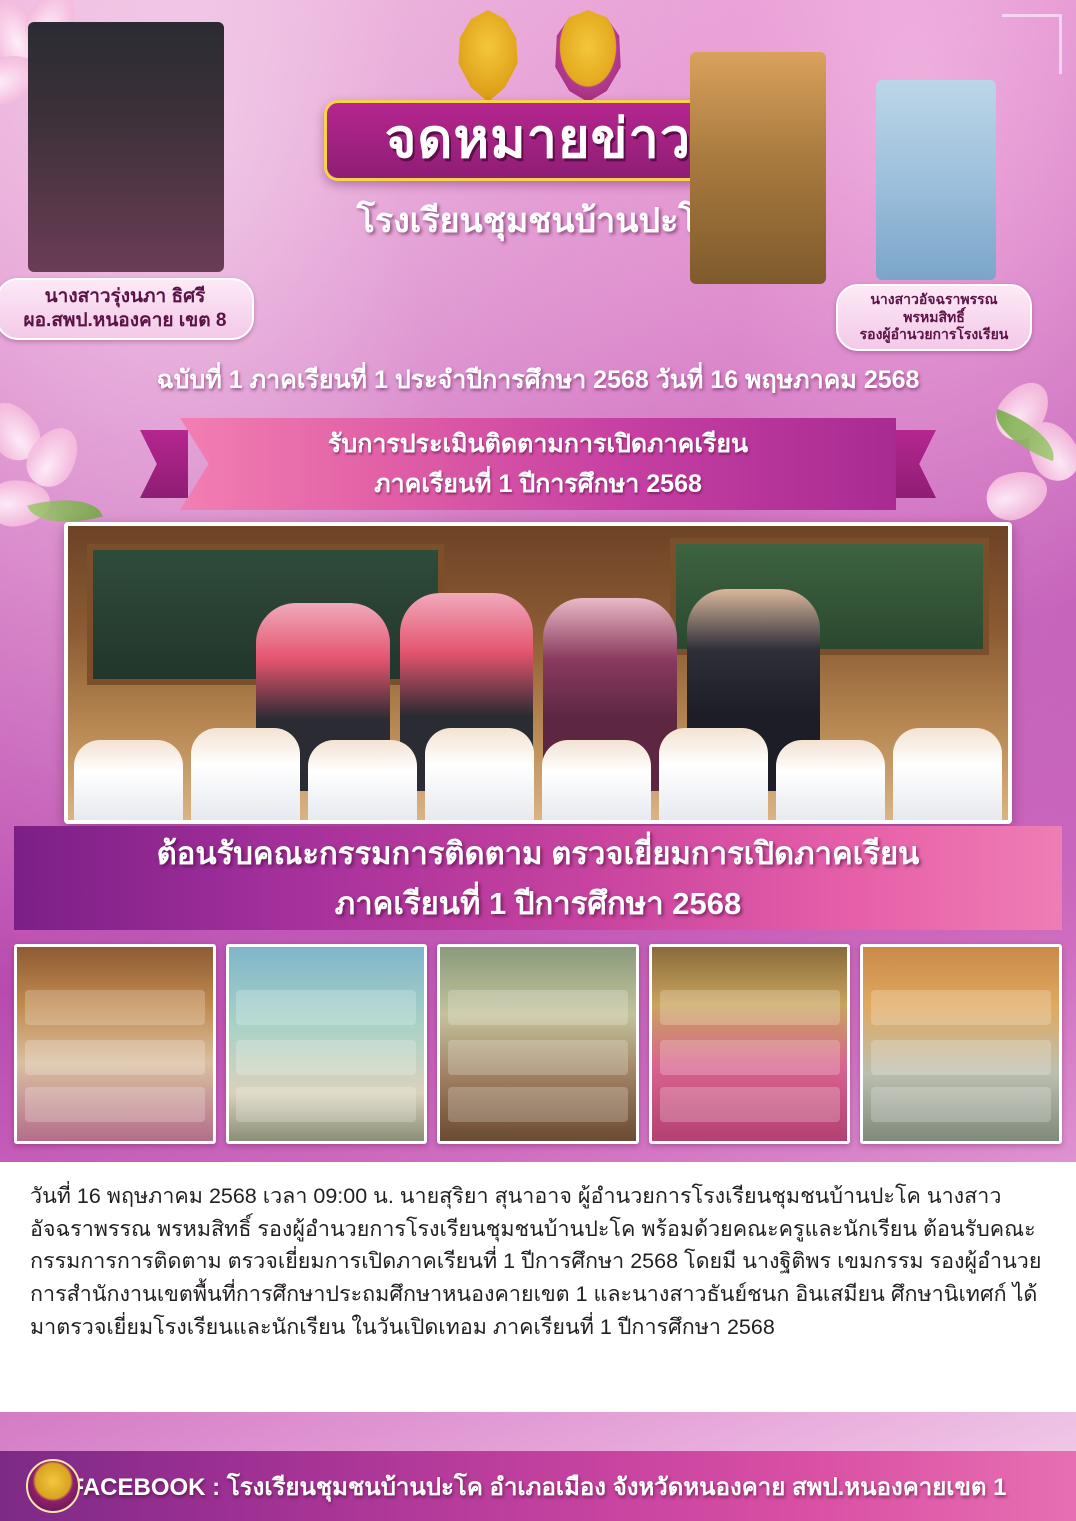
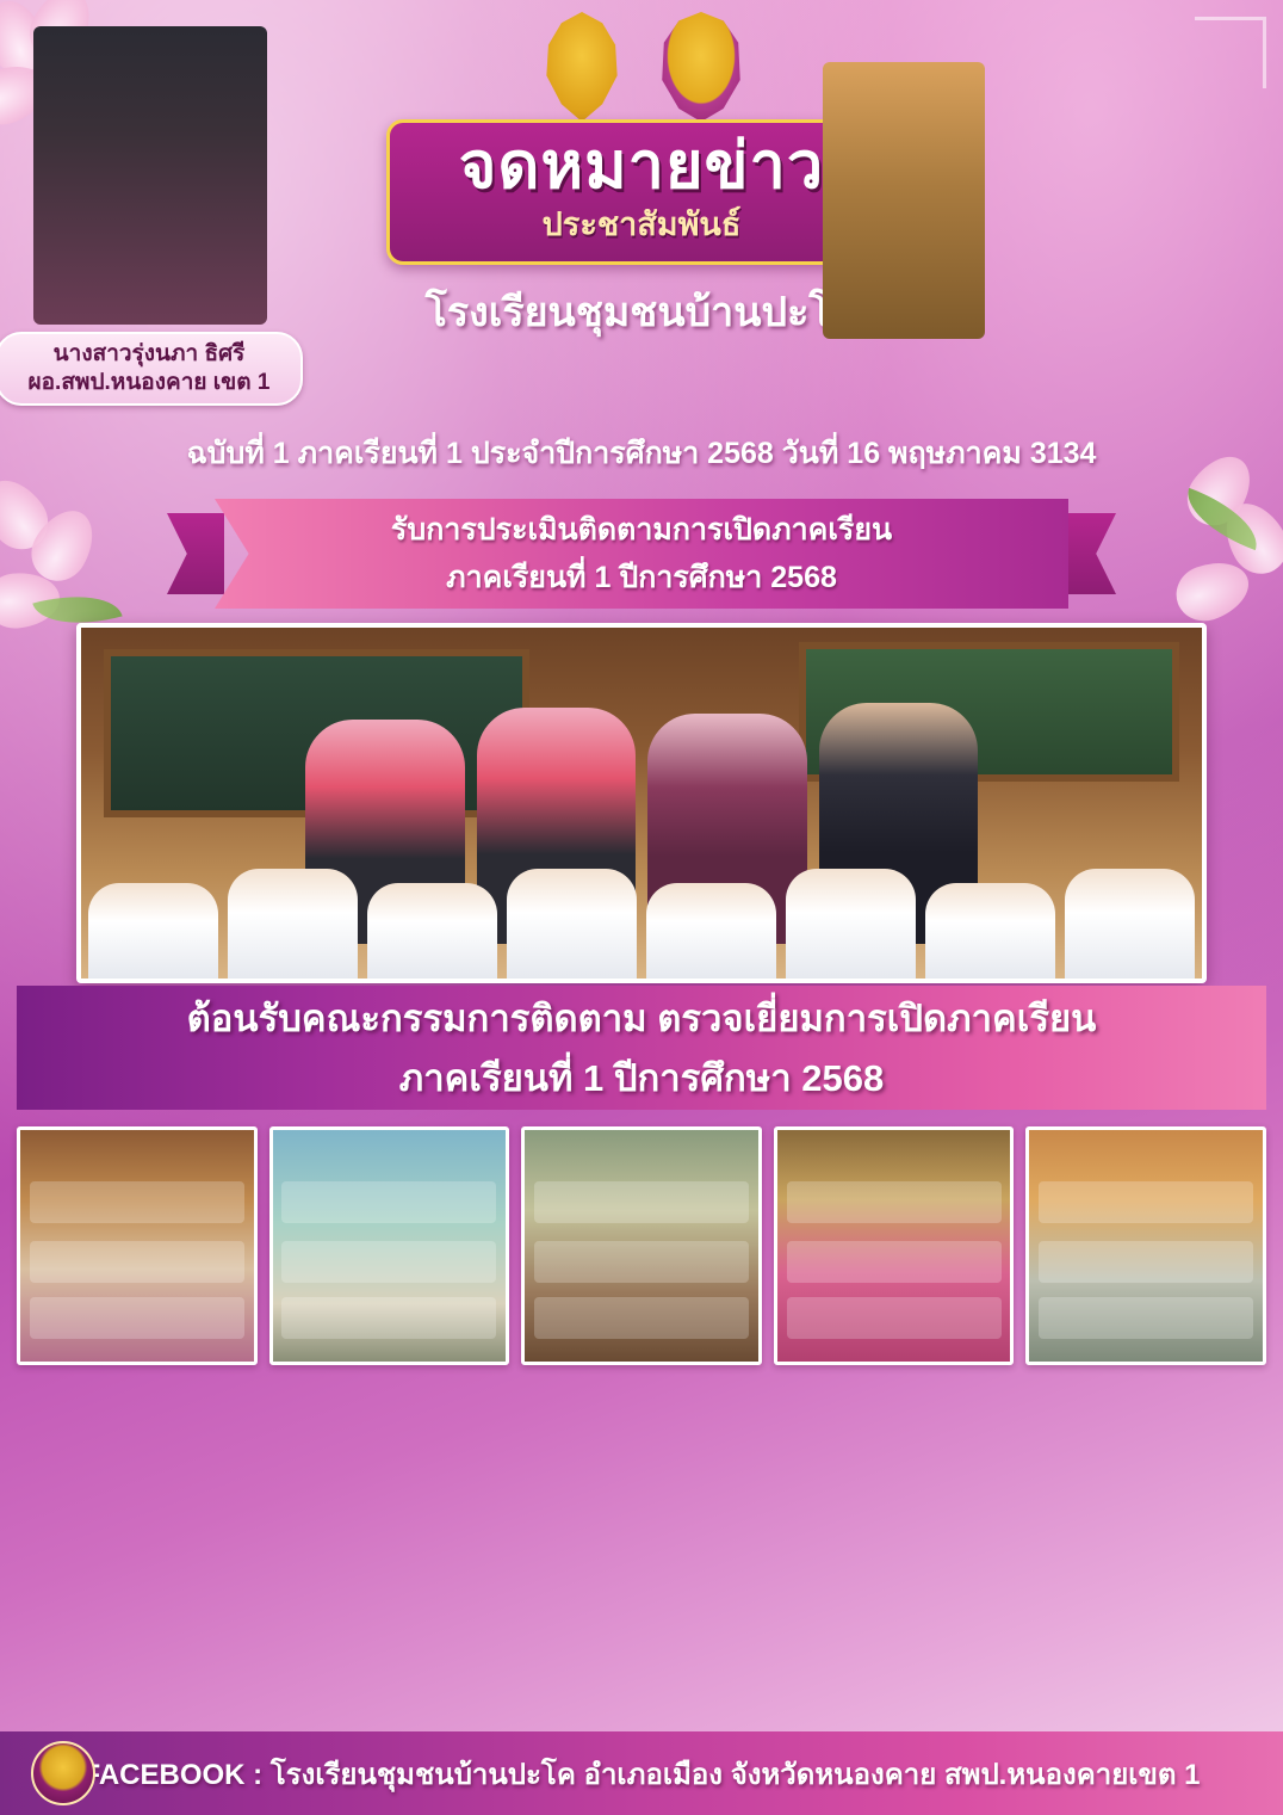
  จดหมายข่าว
+ ประชาสัมพันธ์
  โรงเรียนชุมชนบ้านปะโ
  นางสาวรุ่งนภา ธิศรี
- ผอ.สพป.หนองคาย เขต 8
+ ผอ.สพป.หนองคาย เขต 1
- นางสาวอัจฉราพรรณ พรหมสิทธิ์
- รองผู้อำนวยการโรงเรียน
- ฉบับที่ 1 ภาคเรียนที่ 1 ประจำปีการศึกษา 2568 วันที่ 16 พฤษภาคม 2568
+ ฉบับที่ 1 ภาคเรียนที่ 1 ประจำปีการศึกษา 2568 วันที่ 16 พฤษภาคม 3134
  รับการประเมินติดตามการเปิดภาคเรียน
  ภาคเรียนที่ 1 ปีการศึกษา 2568
  ต้อนรับคณะกรรมการติดตาม ตรวจเยี่ยมการเปิดภาคเรียน
  ภาคเรียนที่ 1 ปีการศึกษา 2568
- วันที่ 16 พฤษภาคม 2568 เวลา 09:00 น. นายสุริยา สุนาอาจ ผู้อำนวยการโรงเรียนชุมชนบ้านปะโค นางสาวอัจฉราพรรณ พรหมสิทธิ์ รองผู้อำนวยการโรงเรียนชุมชนบ้านปะโค พร้อมด้วยคณะครูและนักเรียน ต้อนรับคณะกรรมการการติดตาม ตรวจเยี่ยมการเปิดภาคเรียนที่ 1 ปีการศึกษา 2568 โดยมี นางฐิติพร เขมกรรม รองผู้อำนวยการสำนักงานเขตพื้นที่การศึกษาประถมศึกษาหนองคายเขต 1 และนางสาวธันย์ชนก อินเสมียน ศึกษานิเทศก์ ได้มาตรวจเยี่ยมโรงเรียนและนักเรียน ในวันเปิดเทอม ภาคเรียนที่ 1 ปีการศึกษา 2568
  ACEBOOK : โรงเรียนชุมชนบ้านปะโค อำเภอเมือง จังหวัดหนองคาย สพป.หนองคายเขต 1
